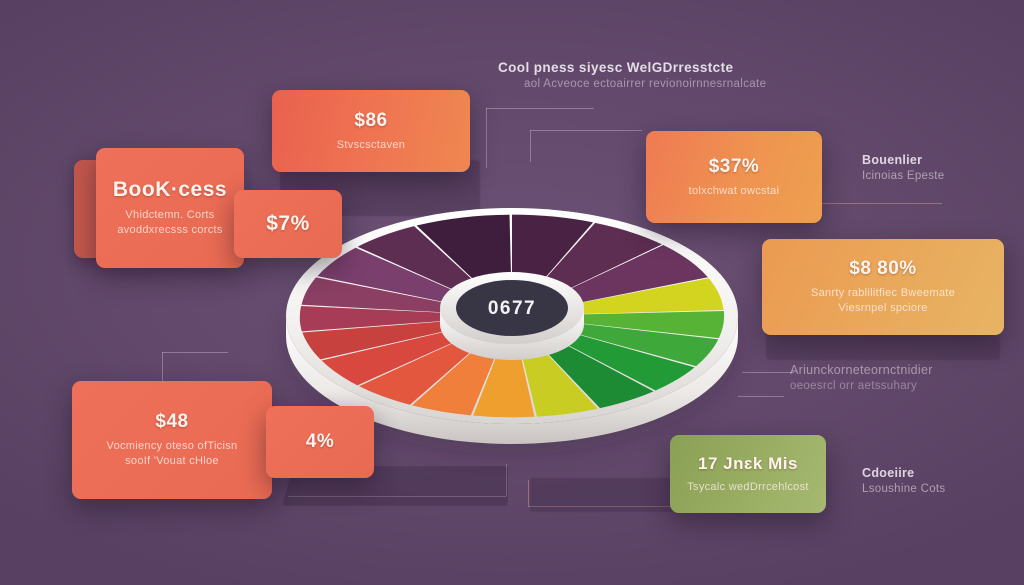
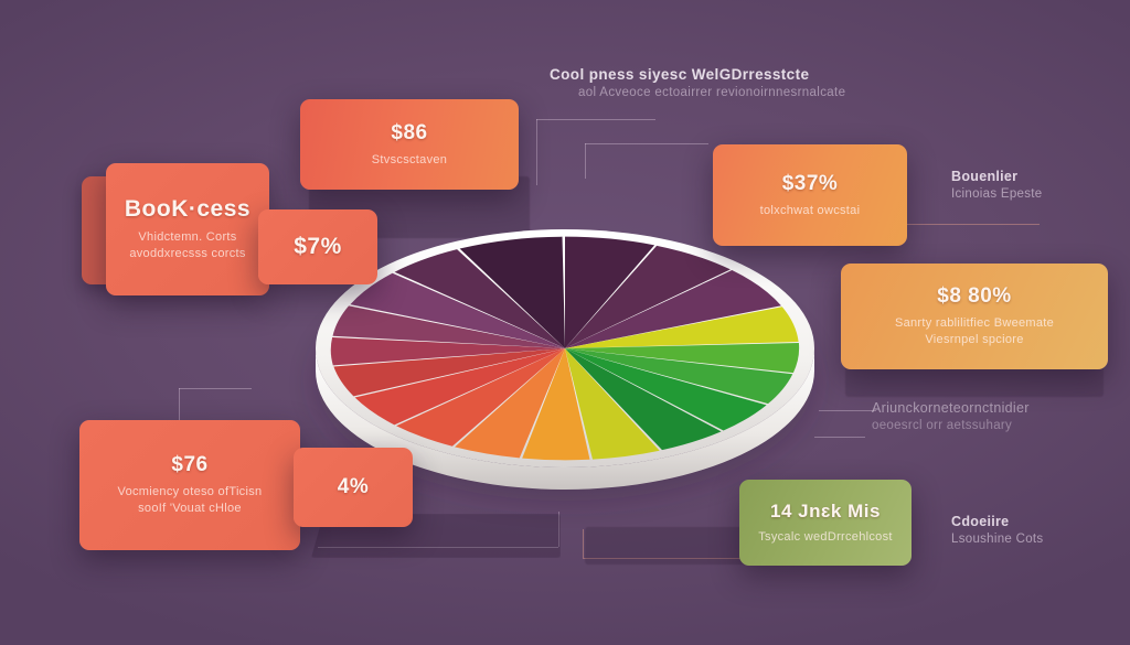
  Cool pness siyesc WelGDrresstcte
  aol Acveoce ectoairrer revionoirnnesrnalcate
- 0677
  BooK·cess
  Vhidctemn. Corts
  avoddxrecsss corcts
  $86
  Stvscsctaven
  $7%
  $37%
  tolxchwat owcstai
  $8 80%
  Sanrty rablilitfiec Bweemate
  Viesrnpel spciore
- $48
+ $76
  Vocmiency oteso ofTicisn
  sooIf 'Vouat cHloe
  4%
- 17 Jnɛk Mis
+ 14 Jnɛk Mis
  Tsycalc wedDrrcehlcost
  Bouenlier
  Icinoias Epeste
  Ariunckorneteornctnidier
  oeoesrcl orr aetssuhary
  Cdoeiire
  Lsoushine Cots
